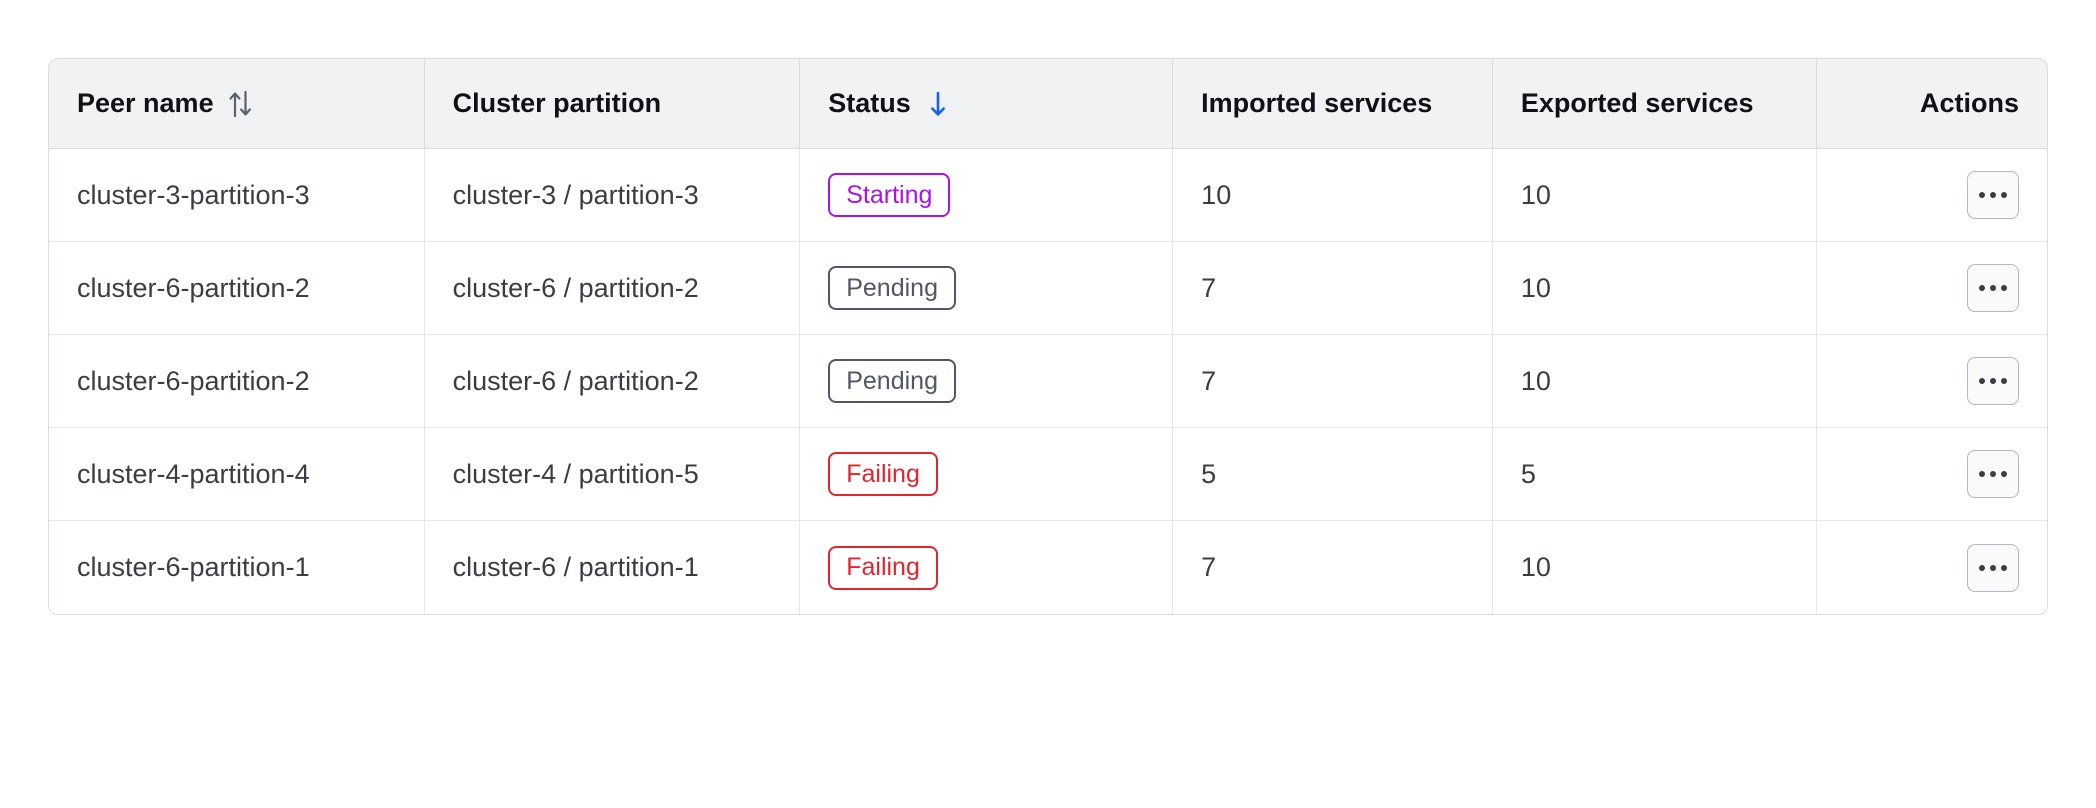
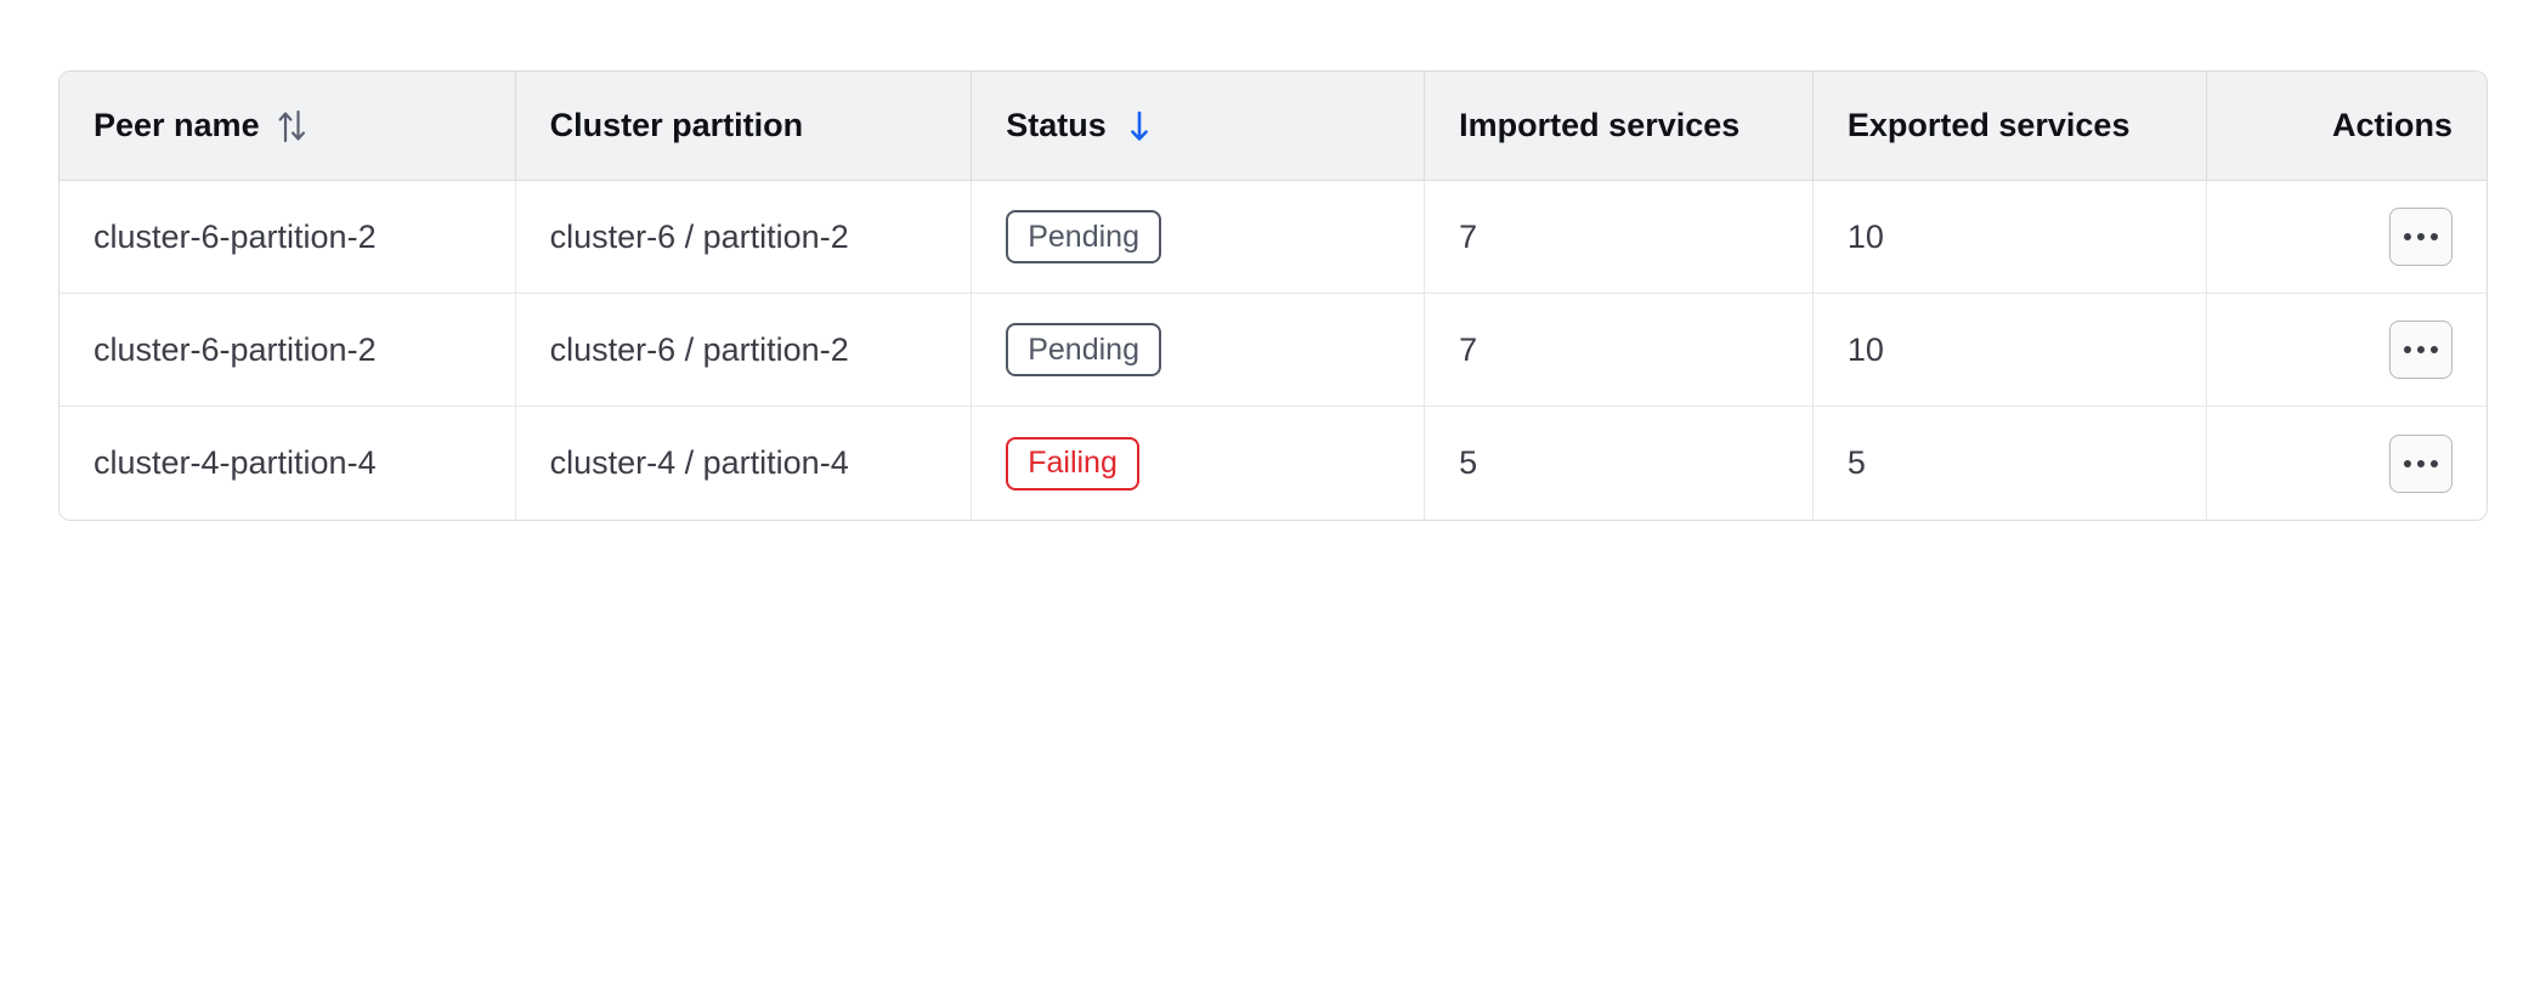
  Peer name	Cluster partition	Status	Imported services	Exported services	Actions
- cluster-3-partition-3	cluster-3 / partition-3	Starting	10	10
  cluster-6-partition-2	cluster-6 / partition-2	Pending	7	10
  cluster-6-partition-2	cluster-6 / partition-2	Pending	7	10
- cluster-4-partition-4	cluster-4 / partition-5	Failing	5	5
+ cluster-4-partition-4	cluster-4 / partition-4	Failing	5	5
- cluster-6-partition-1	cluster-6 / partition-1	Failing	7	10
